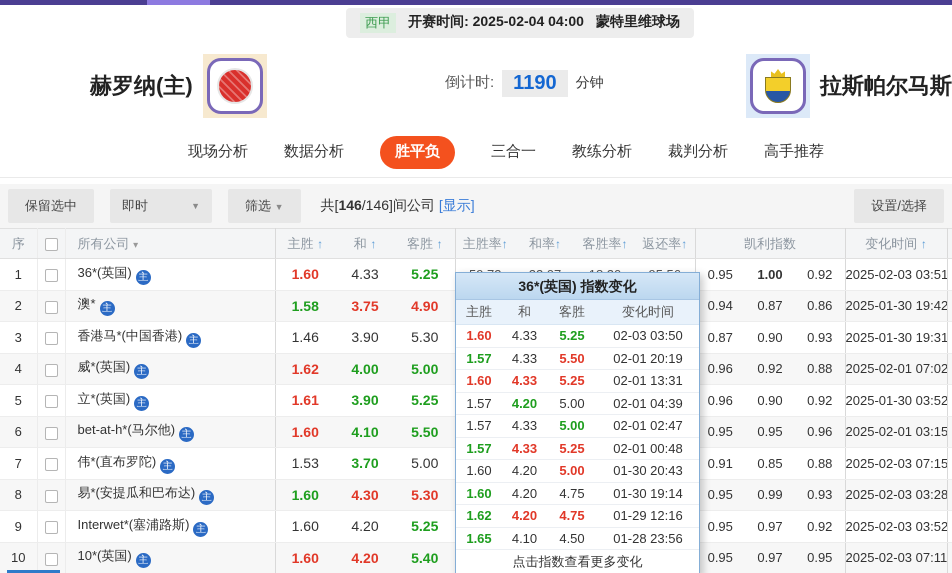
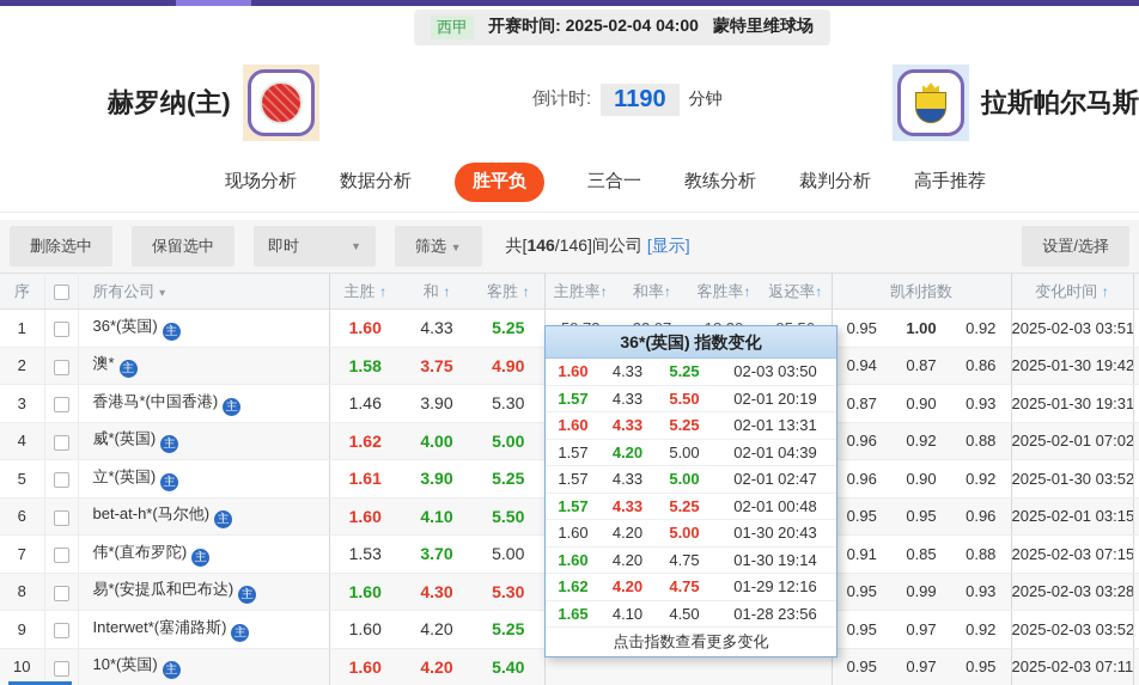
  西甲
  开赛时间: 2025-02-04 04:00
  蒙特里维球场
  赫罗纳(主)
  倒计时:
  1190
  分钟
  拉斯帕尔马斯
  现场分析
  数据分析
  胜平负
  三合一
  教练分析
  裁判分析
  高手推荐
+ 删除选中
  保留选中
  即时
  ▼
  筛选 ▼
  共[146/146]间公司 [显示]
  设置/选择
  序		所有公司 ▾	主胜 ↑	和 ↑	客胜 ↑	主胜率↑	和率↑	客胜率↑	返还率↑	凯利指数	变化时间 ↑
  1		36*(英国) 主	1.60	4.33	5.25					0.95	1.00	0.92	2025-02-03 03:51
  2		澳* 主	1.58	3.75	4.90					0.94	0.87	0.86	2025-01-30 19:42
  3		香港马*(中国香港) 主	1.46	3.90	5.30					0.87	0.90	0.93	2025-01-30 19:31
  4		威*(英国) 主	1.62	4.00	5.00					0.96	0.92	0.88	2025-02-01 07:02
  5		立*(英国) 主	1.61	3.90	5.25					0.96	0.90	0.92	2025-01-30 03:52
  6		bet-at-h*(马尔他) 主	1.60	4.10	5.50					0.95	0.95	0.96	2025-02-01 03:15
  7		伟*(直布罗陀) 主	1.53	3.70	5.00					0.91	0.85	0.88	2025-02-03 07:15
  8		易*(安提瓜和巴布达) 主	1.60	4.30	5.30					0.95	0.99	0.93	2025-02-03 03:28
  9		Interwet*(塞浦路斯) 主	1.60	4.20	5.25					0.95	0.97	0.92	2025-02-03 03:52
  10		10*(英国) 主	1.60	4.20	5.40					0.95	0.97	0.95	2025-02-03 07:11
  36*(英国) 指数变化
- 主胜
- 和
- 客胜
- 变化时间
  1.60
  4.33
  5.25
  02-03 03:50
  1.57
  4.33
  5.50
  02-01 20:19
  1.60
  4.33
  5.25
  02-01 13:31
  1.57
  4.20
  5.00
  02-01 04:39
  1.57
  4.33
  5.00
  02-01 02:47
  1.57
  4.33
  5.25
  02-01 00:48
  1.60
  4.20
  5.00
  01-30 20:43
  1.60
  4.20
  4.75
  01-30 19:14
  1.62
  4.20
  4.75
  01-29 12:16
  1.65
  4.10
  4.50
  01-28 23:56
  点击指数查看更多变化
